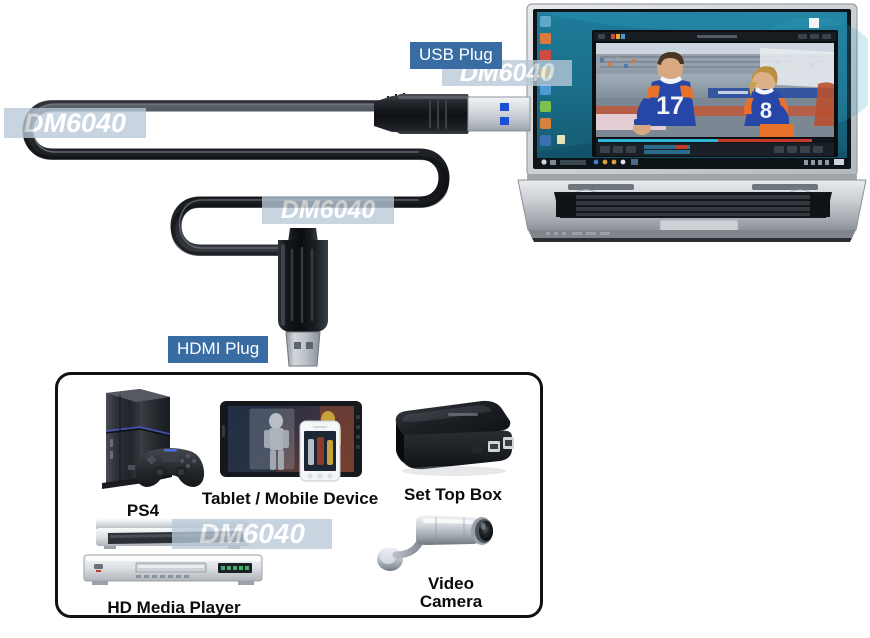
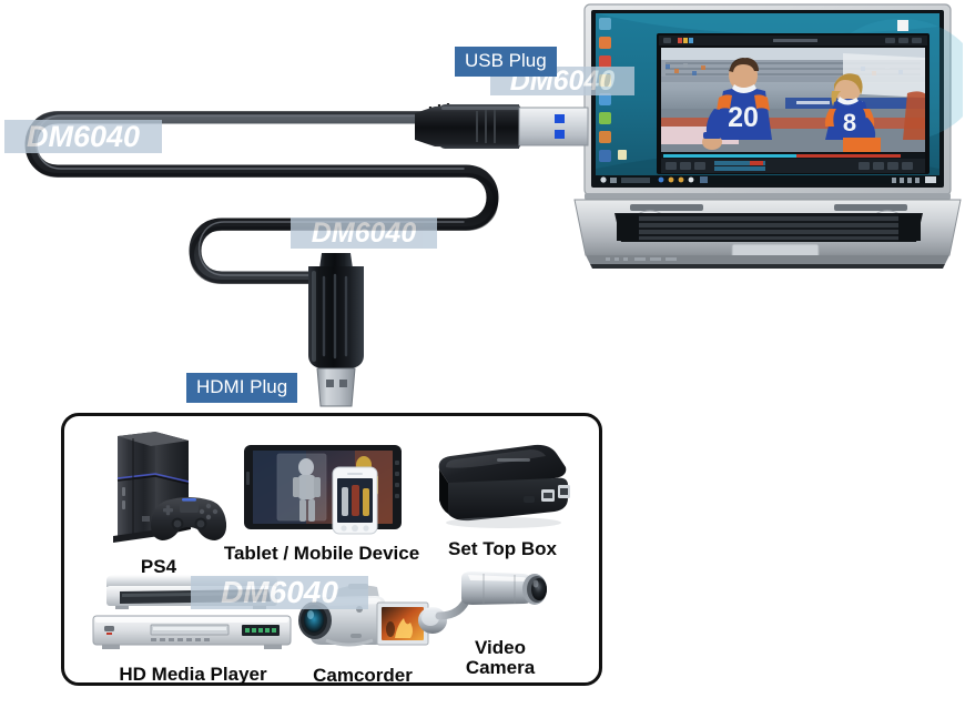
- 17
+ 20
  8
  DM6040
  DM6040
  DM6040
  USB Plug
  HDMI Plug
  PS4
  Tablet / Mobile Device
  Set Top Box
  HD Media Player
+ Camcorder
  Video
  Camera
  DM6040
